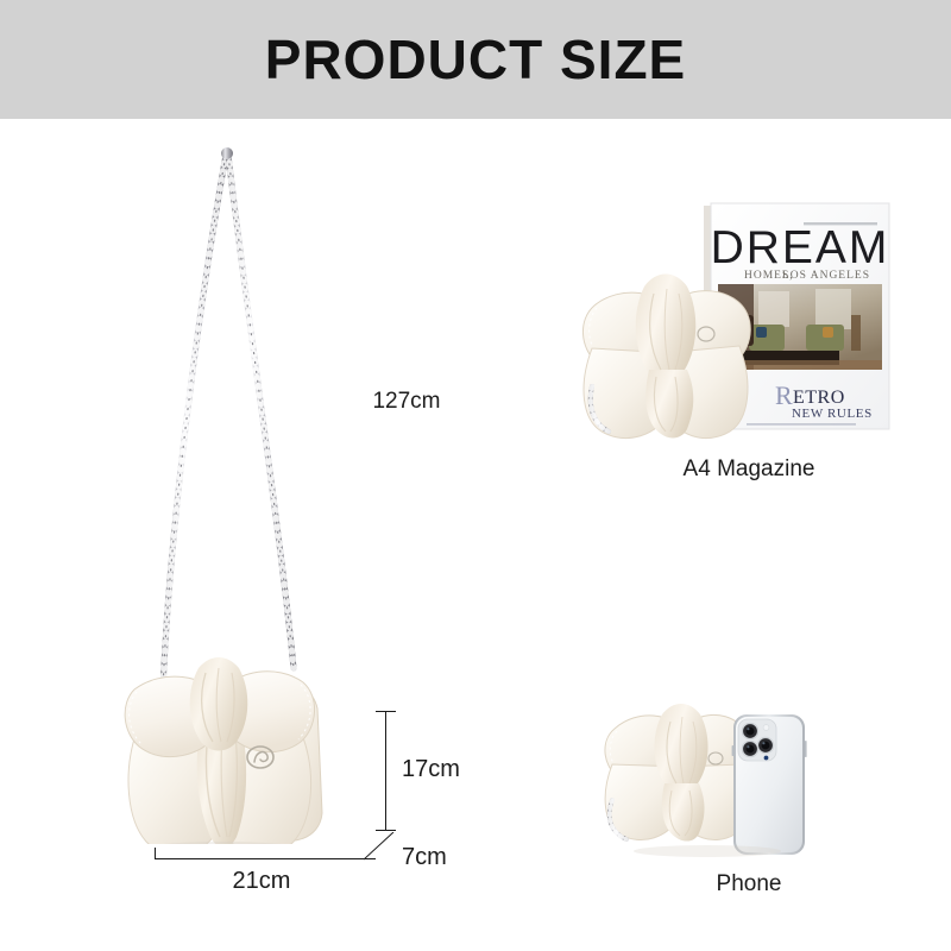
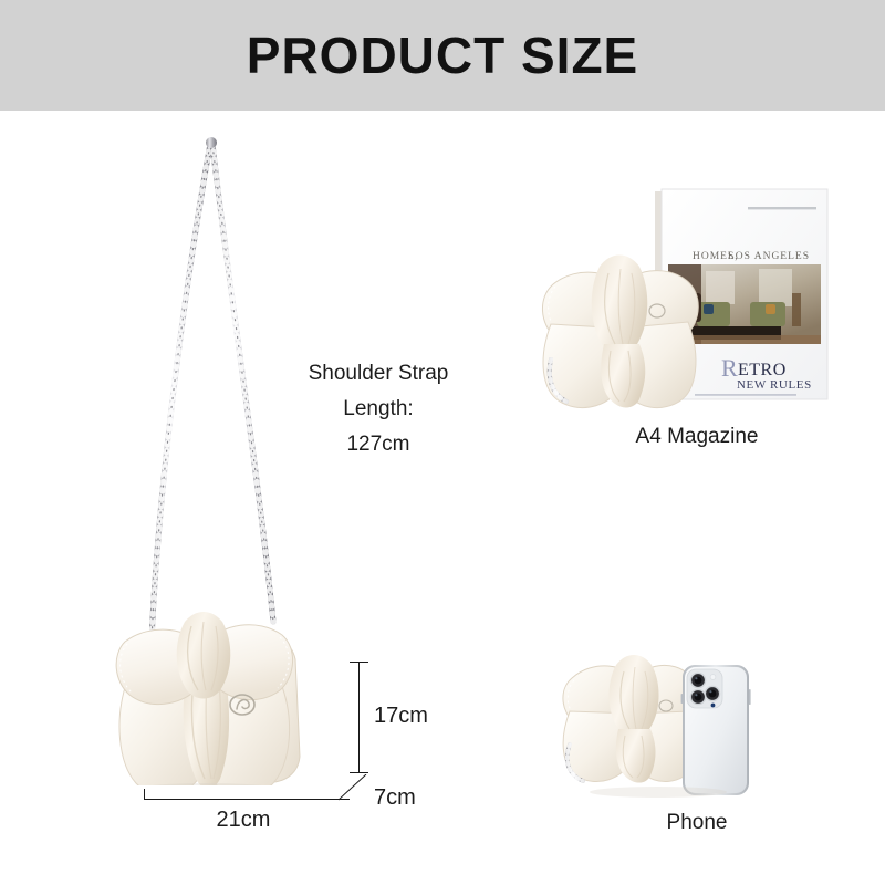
  PRODUCT SIZE
+ Shoulder Strap
+ Length:
  127cm
  17cm
  7cm
  21cm
- DREAM
  HOMES,
  LOS ANGELES
  R
  ETRO
  NEW RULES
  A4 Magazine
  Phone
